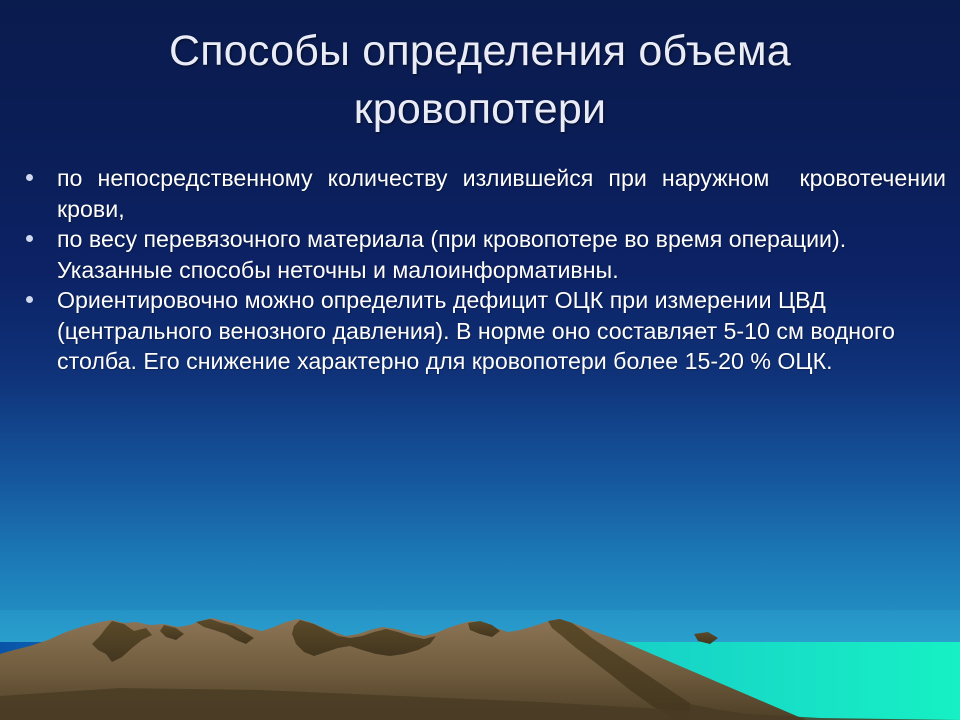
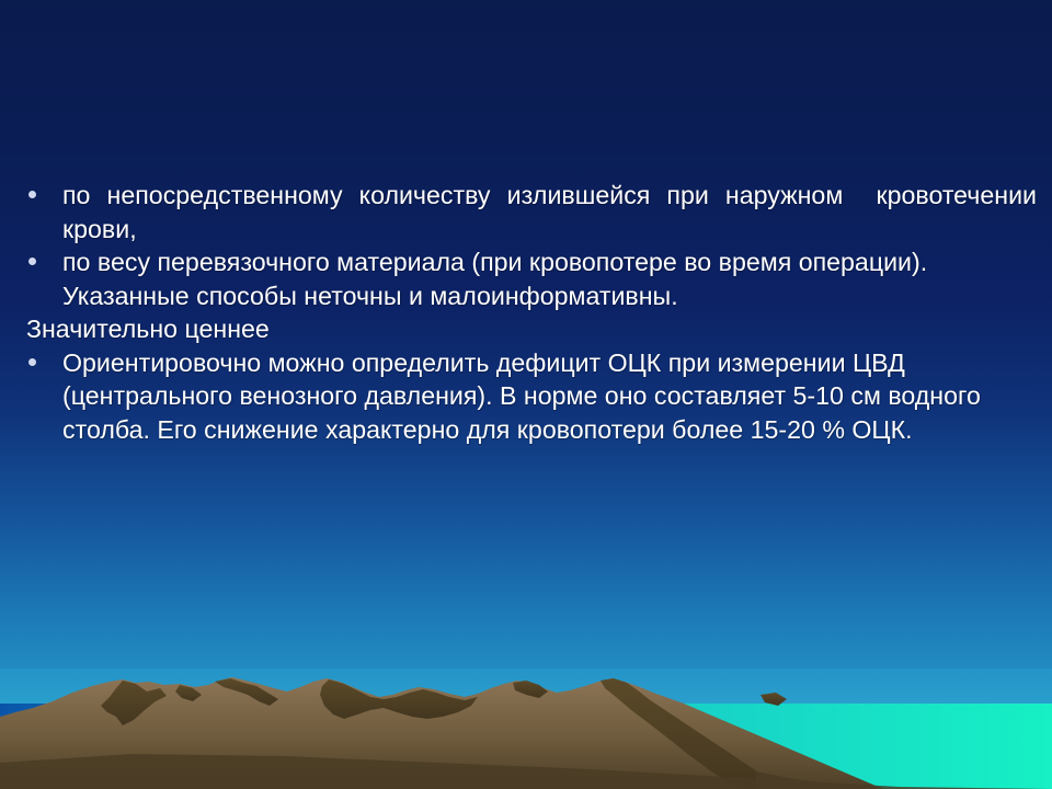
- Способы определения объема
- кровопотери
  по непосредственному количеству излившейся при наружном кровотечении крови,
  по весу перевязочного материала (при кровопотере во время операции). Указанные способы неточны и малоинформативны.
+ Значительно ценнее
  Ориентировочно можно определить дефицит ОЦК при измерении ЦВД (центрального венозного давления). В норме оно составляет 5-10 см водного столба. Его снижение характерно для кровопотери более 15-20 % ОЦК.
